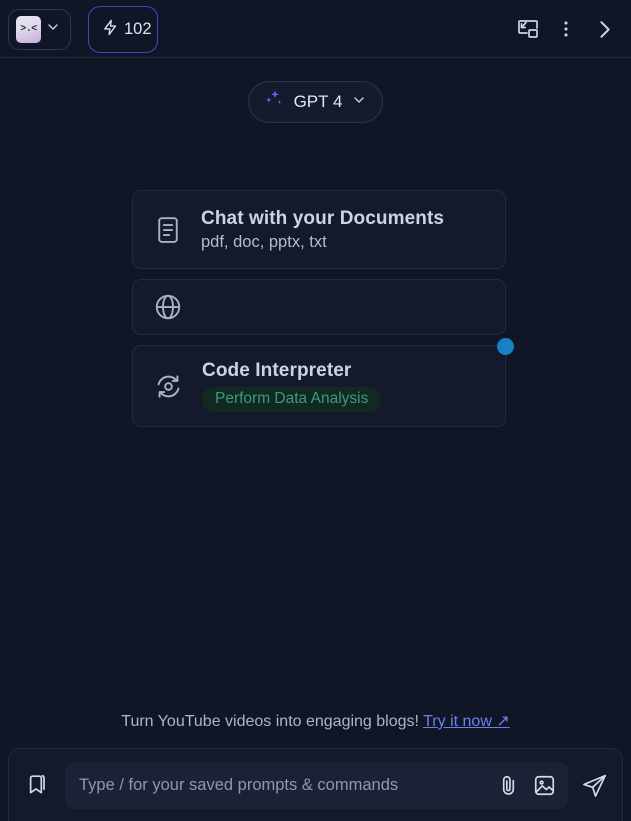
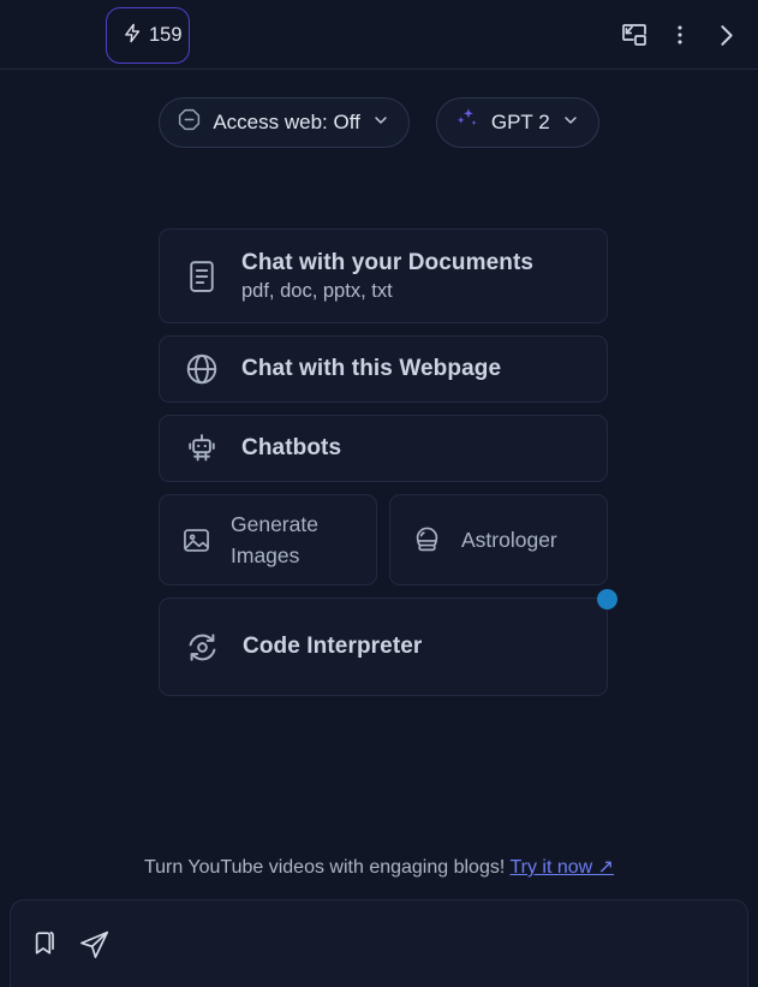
- >.<
- 102
+ 159
+ Access web: Off
- GPT 4
+ GPT 2
  Chat with your Documents
  pdf, doc, pptx, txt
+ Chat with this Webpage
+ Chatbots
+ Generate
+ Images
+ Astrologer
  Code Interpreter
- Perform Data Analysis
- Turn YouTube videos into engaging blogs! Try it now ↗
+ Turn YouTube videos with engaging blogs! Try it now ↗
- Type / for your saved prompts & commands
